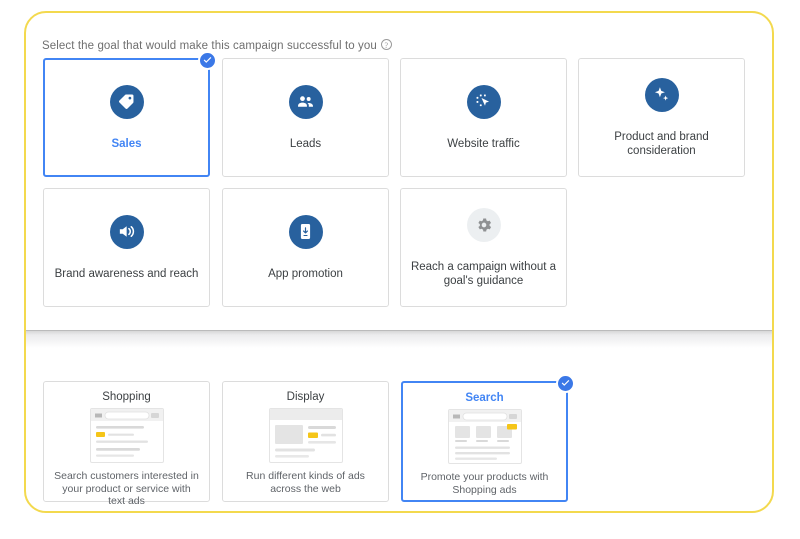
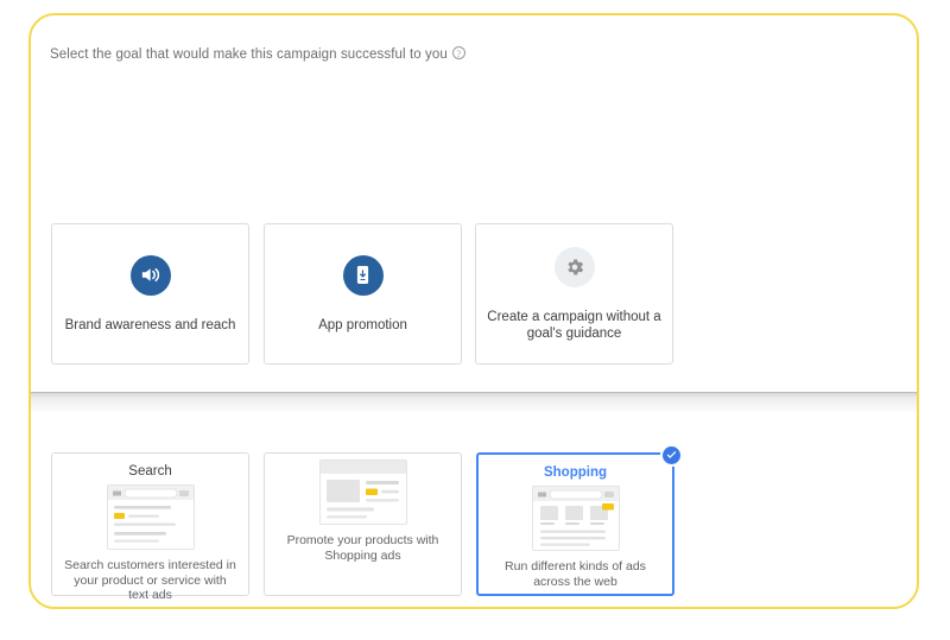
  Select the goal that would make this campaign successful to you ?
- Sales
- Leads
- Website traffic
- Product and brand consideration
  Brand awareness and reach
  App promotion
- Reach a campaign without a goal's guidance
+ Create a campaign without a goal's guidance
- Shopping
+ Search
  Search customers interested in your product or service with text ads
- Display
- Run different kinds of ads across the web
+ Promote your products with Shopping ads
- Search
+ Shopping
- Promote your products with Shopping ads
+ Run different kinds of ads across the web
